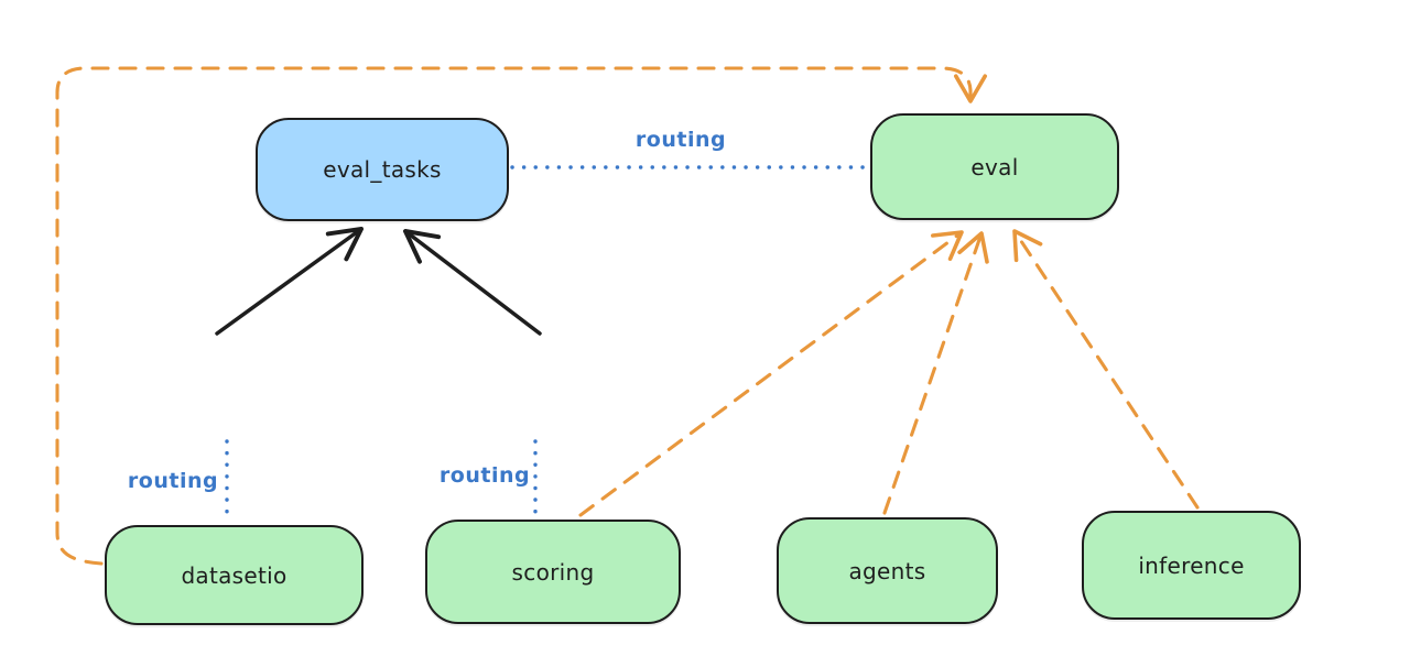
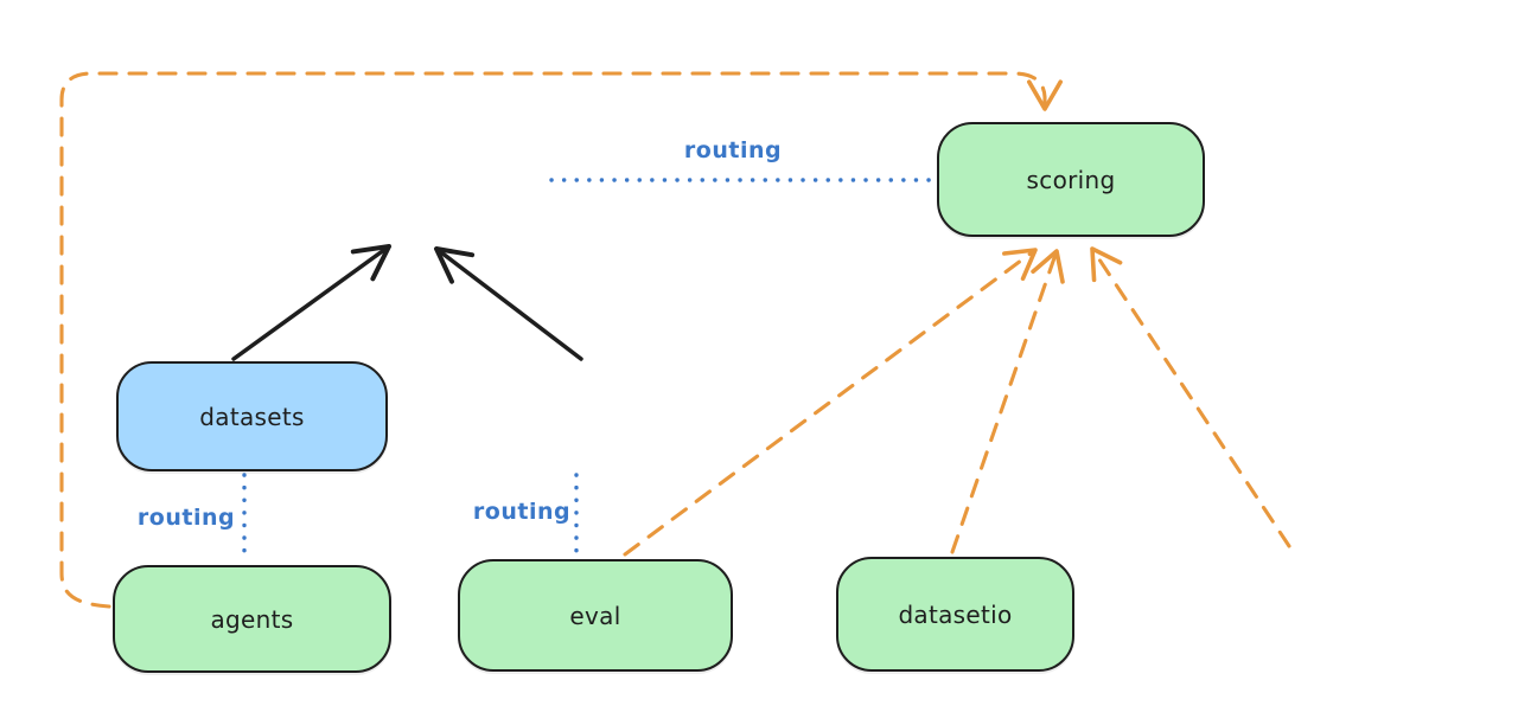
- eval_tasks
- eval
+ scoring
+ datasets
- datasetio
+ agents
- scoring
+ eval
- agents
+ datasetio
- inference
  routing
  routing
  routing
